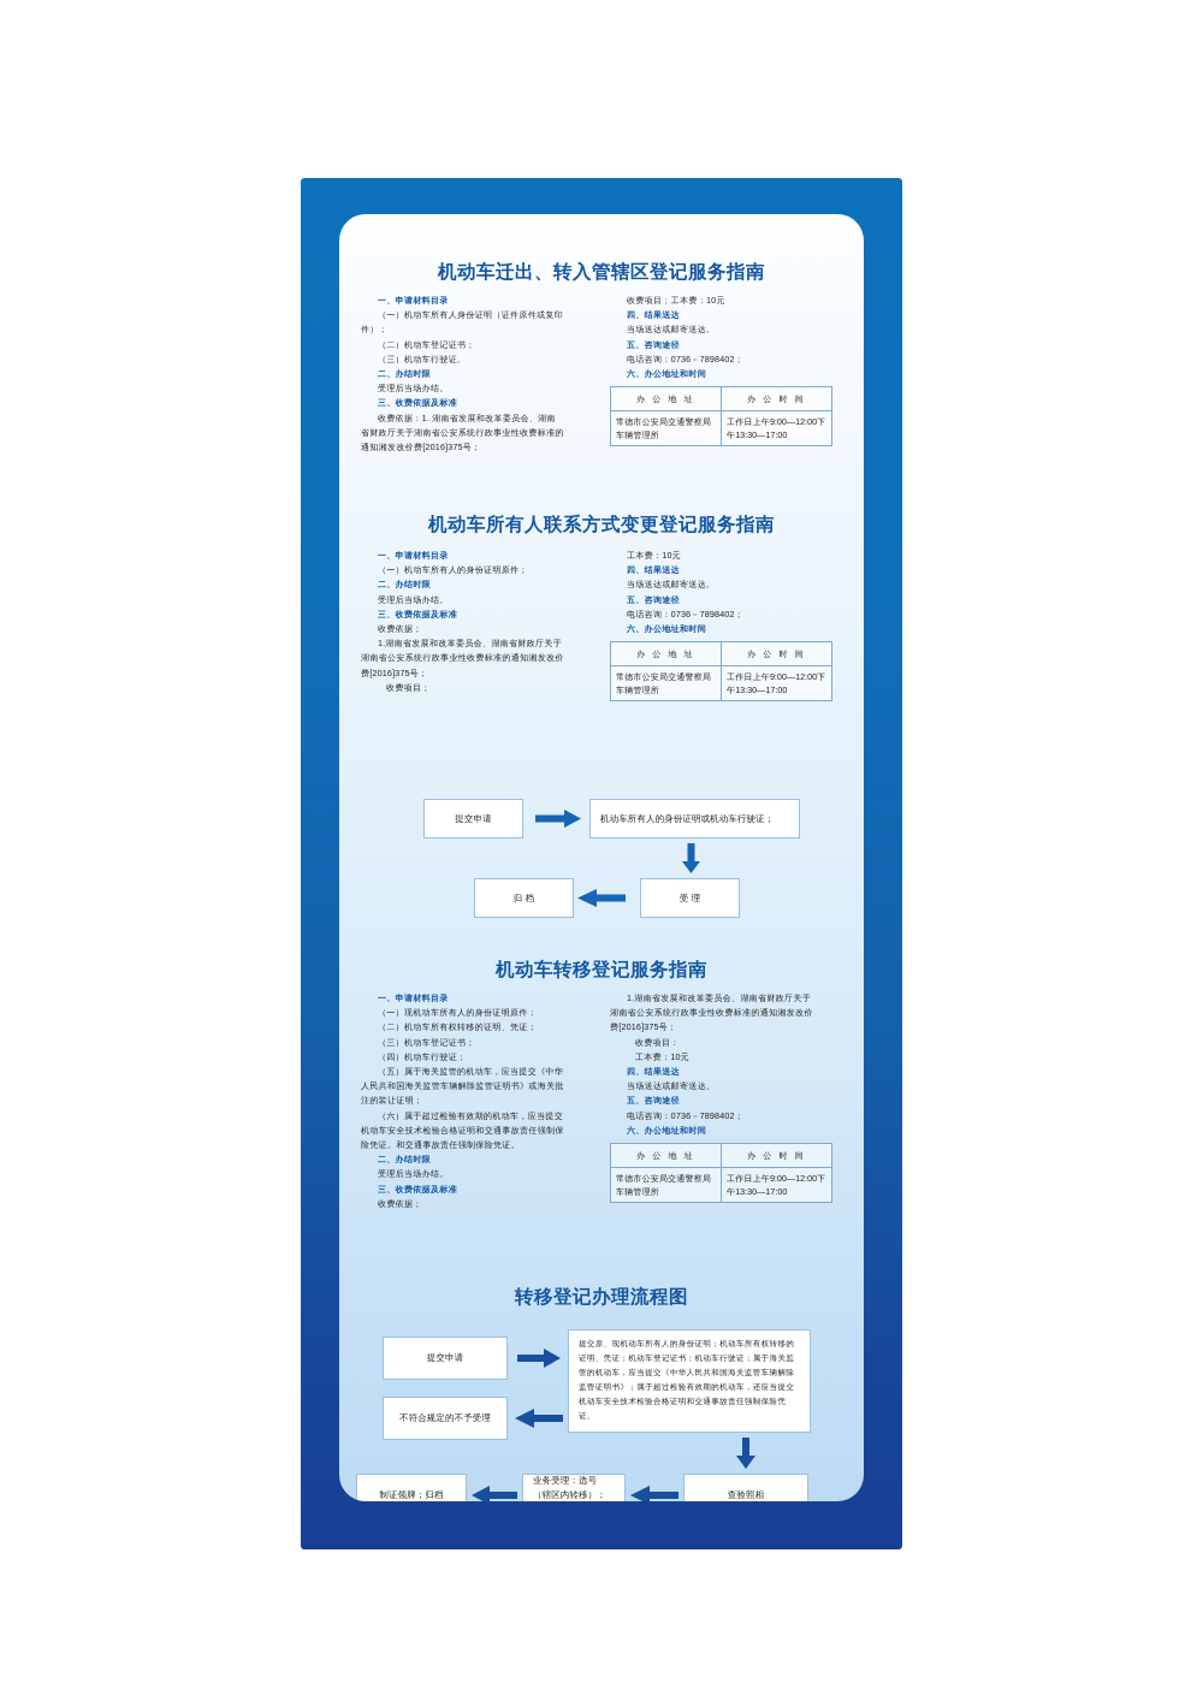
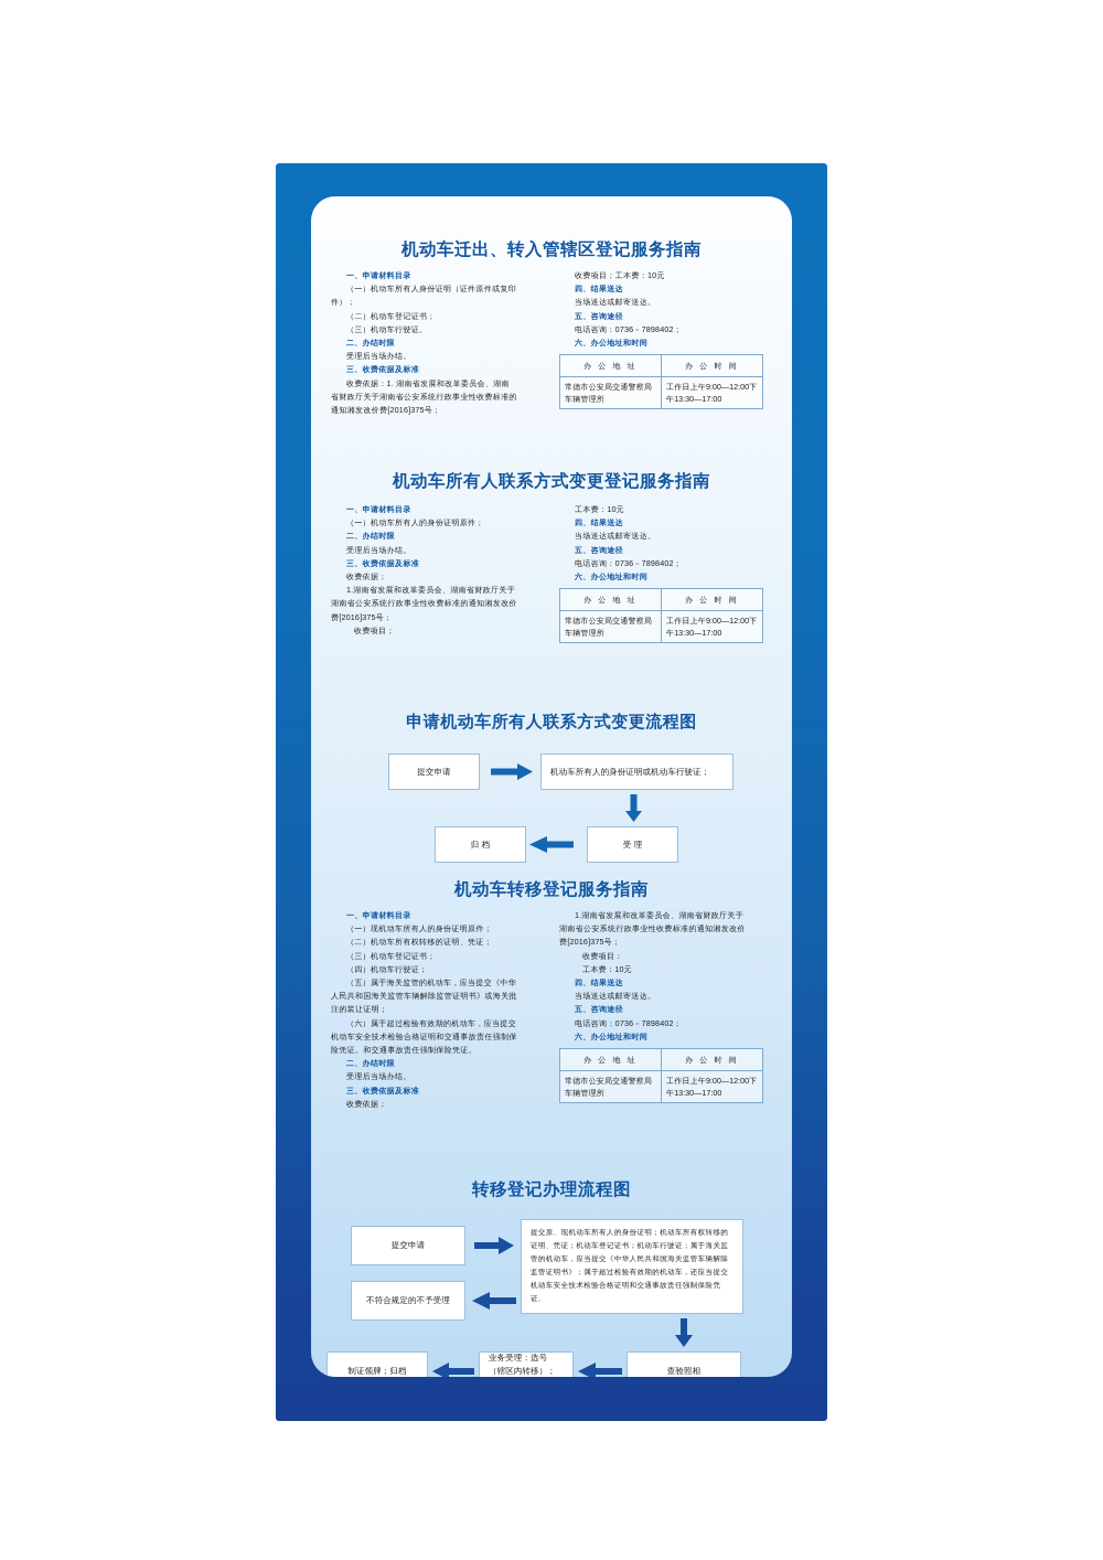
  机动车迁出、转入管辖区登记服务指南
  一、申请材料目录
  （一）机动车所有人身份证明（证件原件或复印
  件）；
  （二）机动车登记证书；
  （三）机动车行驶证。
  二、办结时限
  受理后当场办结。
  三、收费依据及标准
  收费依据：1. 湖南省发展和改革委员会、湖南
  省财政厅关于湖南省公安系统行政事业性收费标准的
  通知湘发改价费[2016]375号；
  收费项目；工本费：10元
  四、结果送达
  当场送达或邮寄送达。
  五、咨询途径
  电话咨询：0736－7898402；
  六、办公地址和时间
  办 公 地 址	办 公 时 间
  常德市公安局交通警察局车辆管理所	工作日上午9:00—12:00下午13:30—17:00
  机动车所有人联系方式变更登记服务指南
  一、申请材料目录
  （一）机动车所有人的身份证明原件；
  二、办结时限
  受理后当场办结。
  三、收费依据及标准
  收费依据；
  1.湖南省发展和改革委员会、湖南省财政厅关于
  湖南省公安系统行政事业性收费标准的通知湘发改价
  费[2016]375号；
  收费项目；
  工本费：10元
  四、结果送达
  当场送达或邮寄送达。
  五、咨询途径
  电话咨询：0736－7898402；
  六、办公地址和时间
  办 公 地 址	办 公 时 间
  常德市公安局交通警察局车辆管理所	工作日上午9:00—12:00下午13:30—17:00
+ 申请机动车所有人联系方式变更流程图
  提交申请
  机动车所有人的身份证明或机动车行驶证；
  受 理
  归 档
  机动车转移登记服务指南
  一、申请材料目录
  （一）现机动车所有人的身份证明原件；
  （二）机动车所有权转移的证明、凭证；
  （三）机动车登记证书；
  （四）机动车行驶证；
  （五）属于海关监管的机动车，应当提交《中华
  人民共和国海关监管车辆解除监管证明书》或海关批
  注的装让证明；
  （六）属于超过检验有效期的机动车，应当提交
  机动车安全技术检验合格证明和交通事故责任强制保
  险凭证。和交通事故责任强制保险凭证。
  二、办结时限
  受理后当场办结。
  三、收费依据及标准
  收费依据；
  1.湖南省发展和改革委员会、湖南省财政厅关于
  湖南省公安系统行政事业性收费标准的通知湘发改价
  费[2016]375号；
  收费项目：
  工本费：10元
  四、结果送达
  当场送达或邮寄送达。
  五、咨询途径
  电话咨询：0736－7898402；
  六、办公地址和时间
  办 公 地 址	办 公 时 间
  常德市公安局交通警察局车辆管理所	工作日上午9:00—12:00下午13:30—17:00
  转移登记办理流程图
  提交申请
  不符合规定的不予受理
  查验照相
  业务受理：选号（辖区内转移）；
  制证领牌；归档
